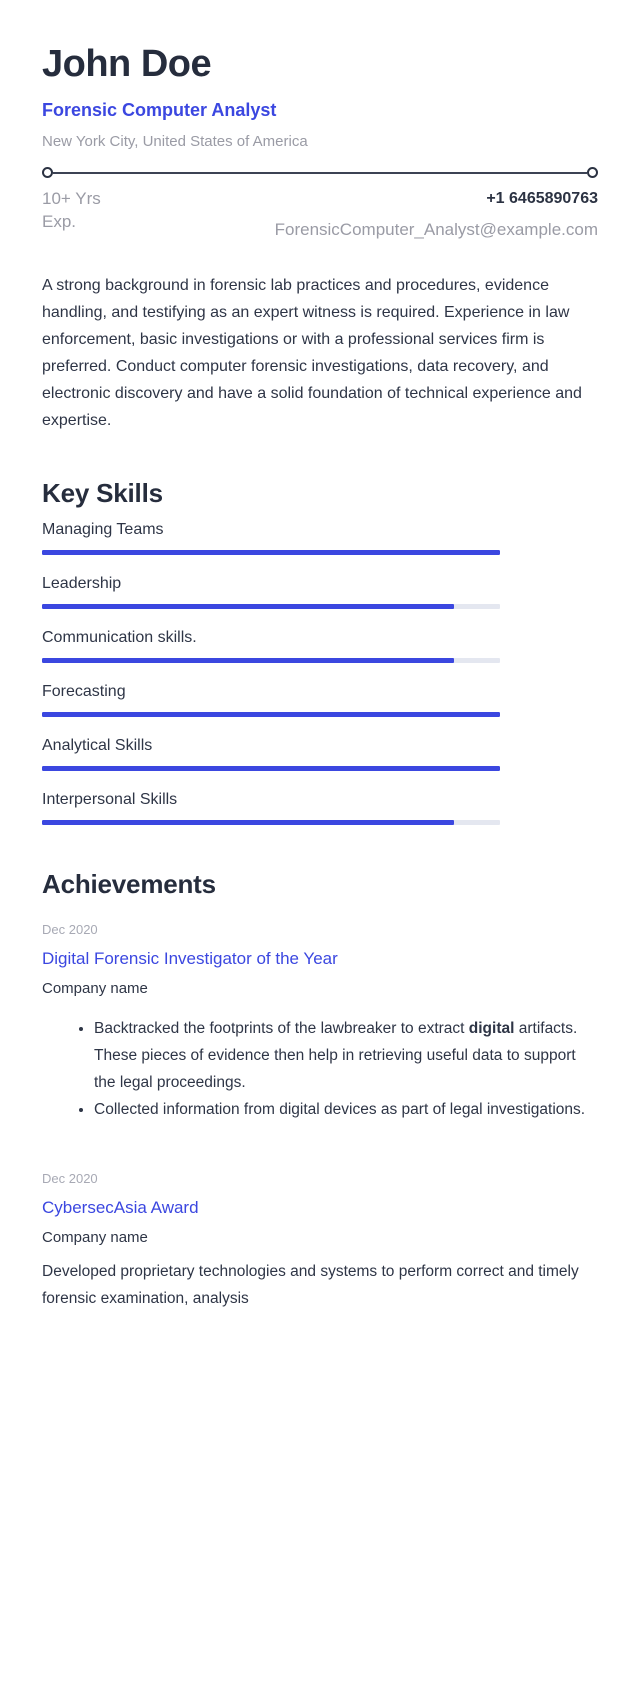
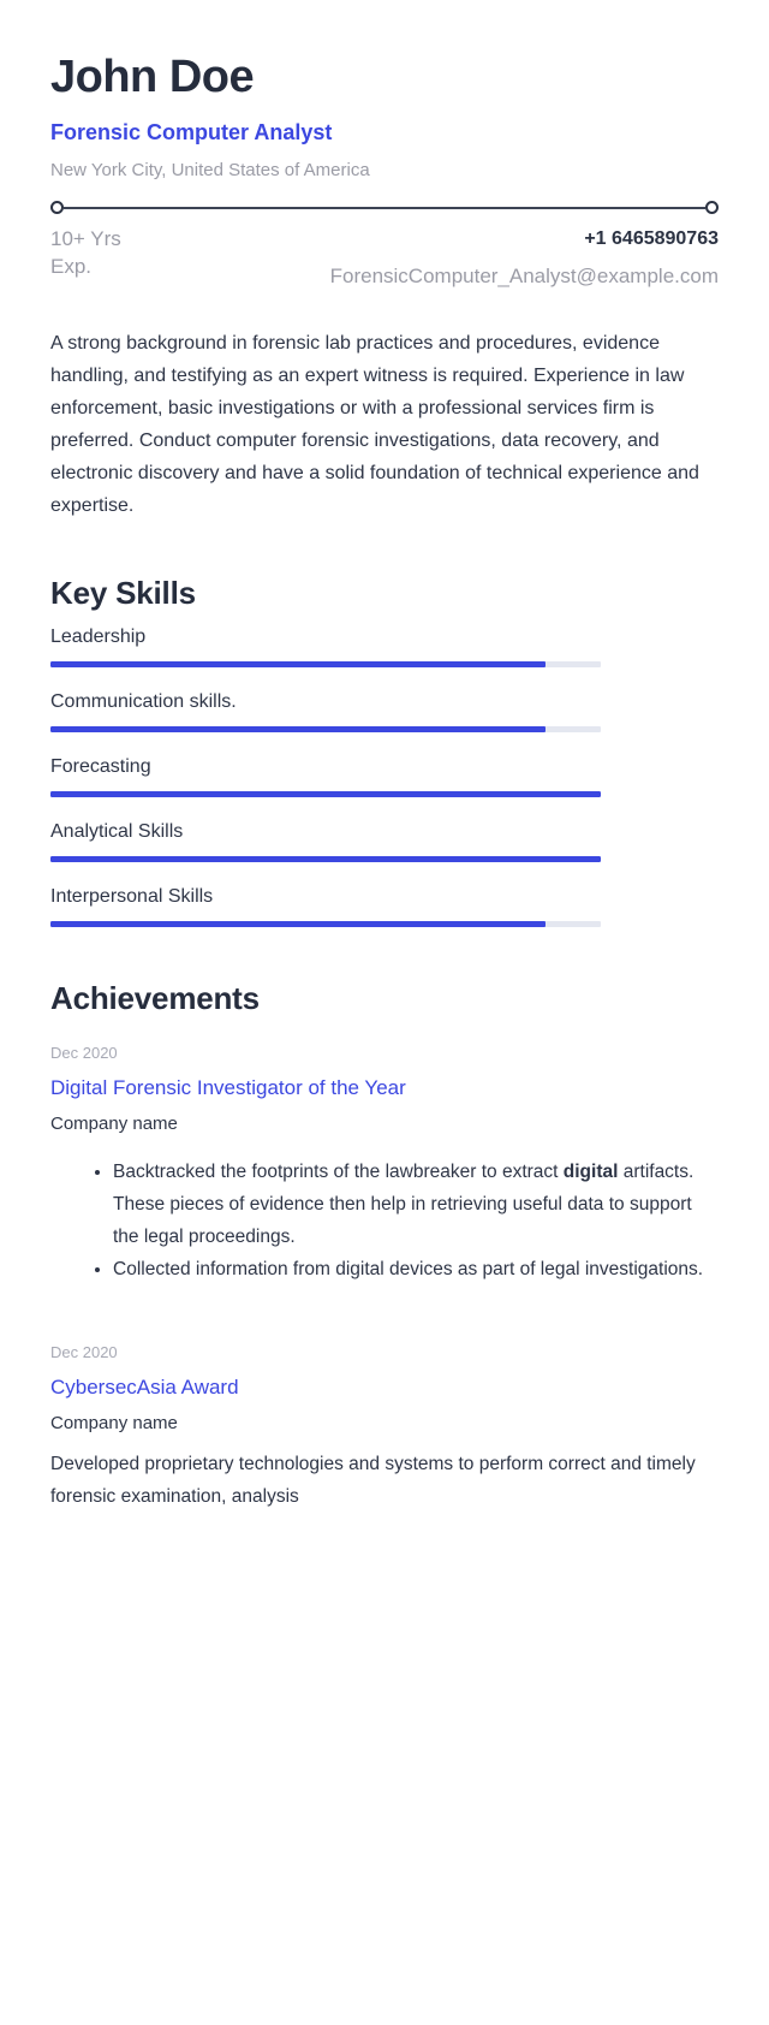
  John Doe
  Forensic Computer Analyst
  New York City, United States of America
  10+ Yrs Exp.
  +1 6465890763
  ForensicComputer_Analyst@example.com
  A strong background in forensic lab practices and procedures, evidence handling, and testifying as an expert witness is required. Experience in law enforcement, basic investigations or with a professional services firm is preferred. Conduct computer forensic investigations, data recovery, and electronic discovery and have a solid foundation of technical experience and expertise.
  Key Skills
- Managing Teams
  Leadership
  Communication skills.
  Forecasting
  Analytical Skills
  Interpersonal Skills
  Achievements
  Dec 2020
  Digital Forensic Investigator of the Year
  Company name
  Backtracked the footprints of the lawbreaker to extract digital artifacts. These pieces of evidence then help in retrieving useful data to support the legal proceedings.
  Collected information from digital devices as part of legal investigations.
  Dec 2020
  CybersecAsia Award
  Company name
  Developed proprietary technologies and systems to perform correct and timely forensic examination, analysis
